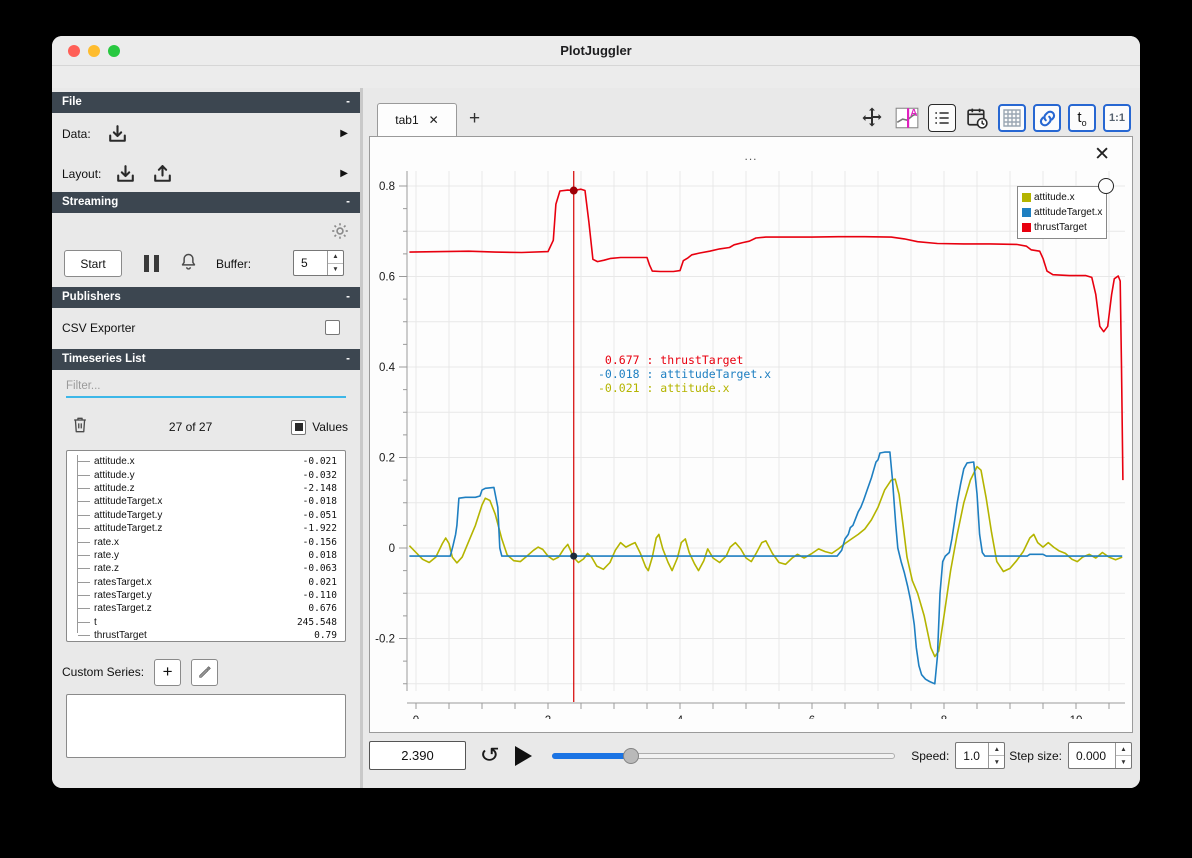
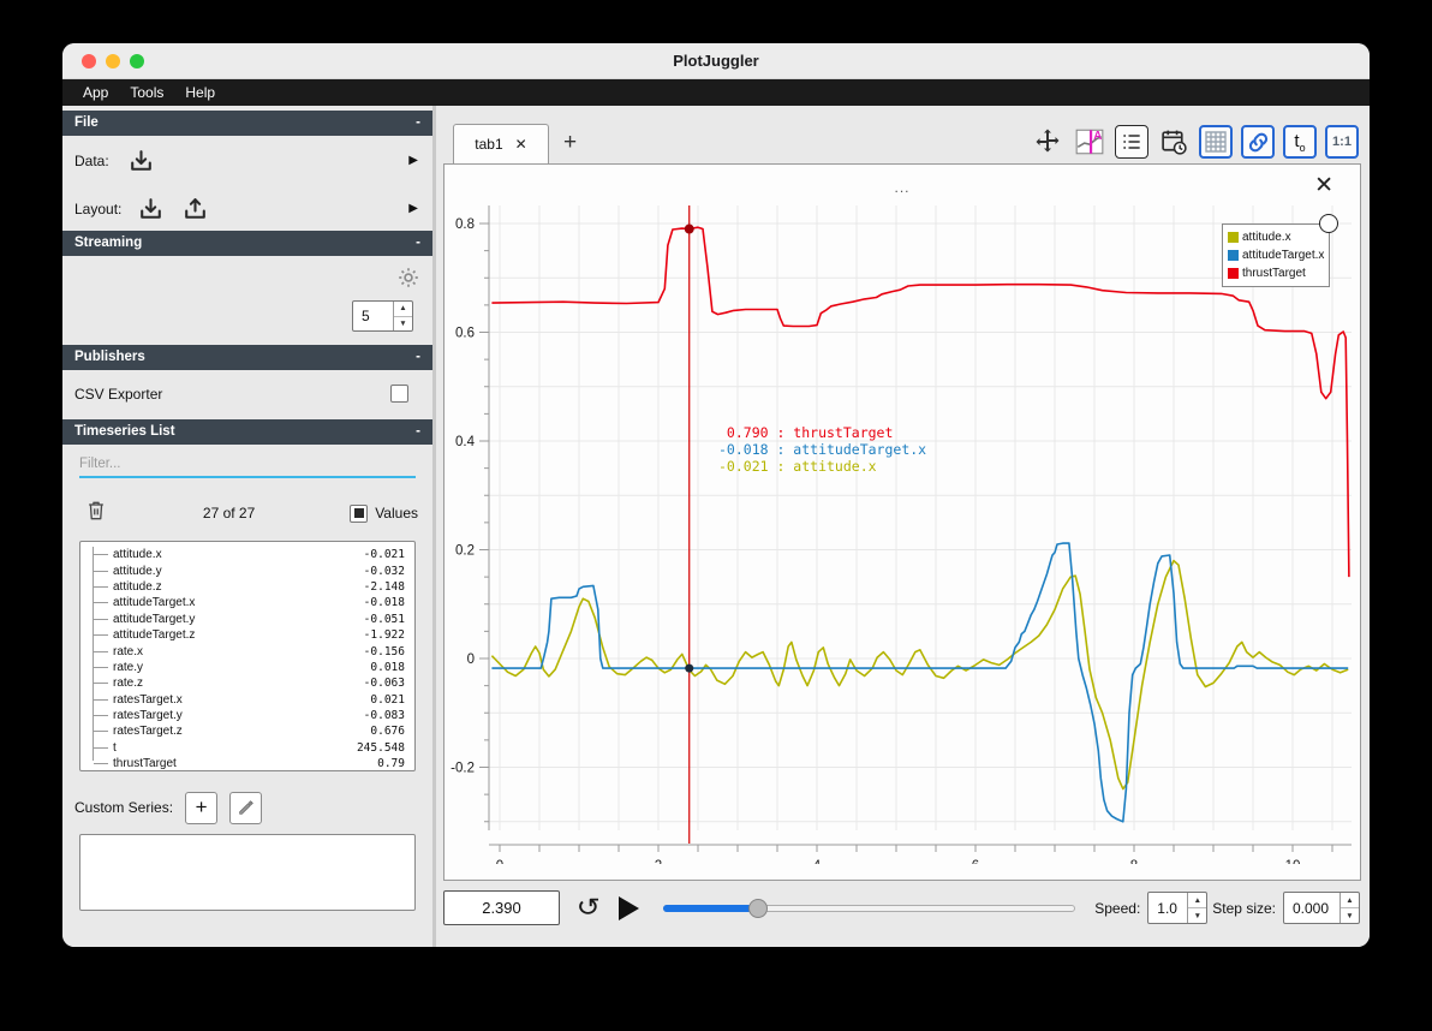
  PlotJuggler
+ App
+ Tools
+ Help
  File
  -
  Data:
  ▶
  Layout:
  ▶
  Streaming
  -
- Start
- Buffer:
  5
  Publishers
  -
  CSV Exporter
  Timeseries List
  -
  Filter...
  27 of 27
  Values
  attitude.x
  -0.021
  attitude.y
  -0.032
  attitude.z
  -2.148
  attitudeTarget.x
  -0.018
  attitudeTarget.y
  -0.051
  attitudeTarget.z
  -1.922
  rate.x
  -0.156
  rate.y
  0.018
  rate.z
  -0.063
  ratesTarget.x
  0.021
  ratesTarget.y
- -0.110
+ -0.083
  ratesTarget.z
  0.676
  t
  245.548
  thrustTarget
  0.79
  Custom Series:
  +
  tab1
  ✕
  +
  A
  to
  1:1
  ...
  ✕
  -0.2
  0
  0.2
  0.4
  0.6
  0.8
- 0.677 : thrustTarget
+ 0.790 : thrustTarget
  -0.018 : attitudeTarget.x
  -0.021 : attitude.x
  attitude.x
  attitudeTarget.x
  thrustTarget
  2.390
  ↺
  Speed:
  1.0
  Step size:
  0.000
